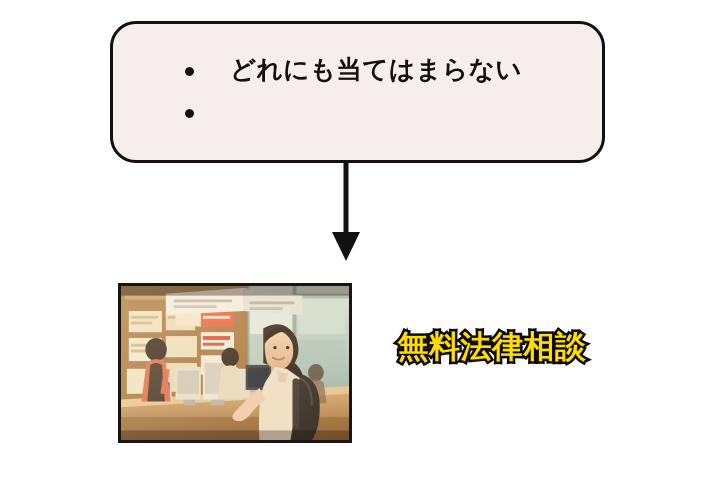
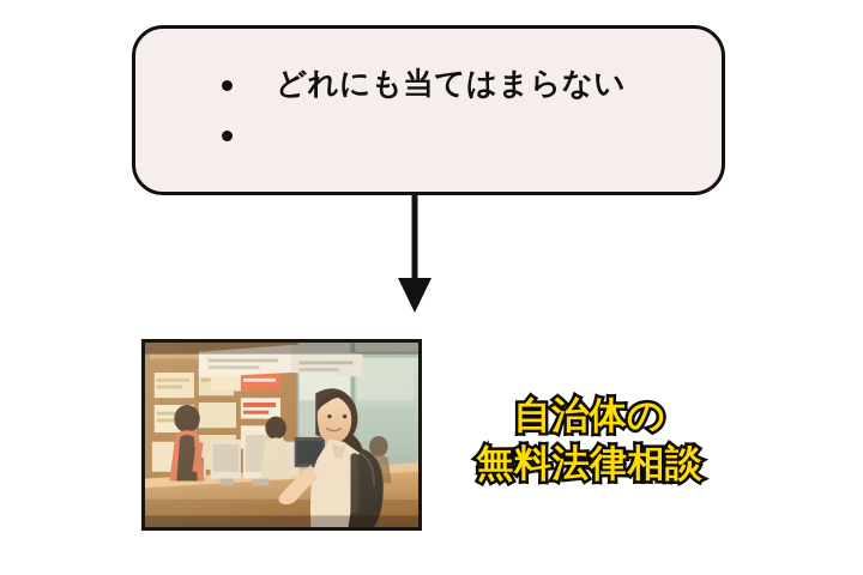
  どれにも当てはまらない
+ 自治体の
  無料法律相談
